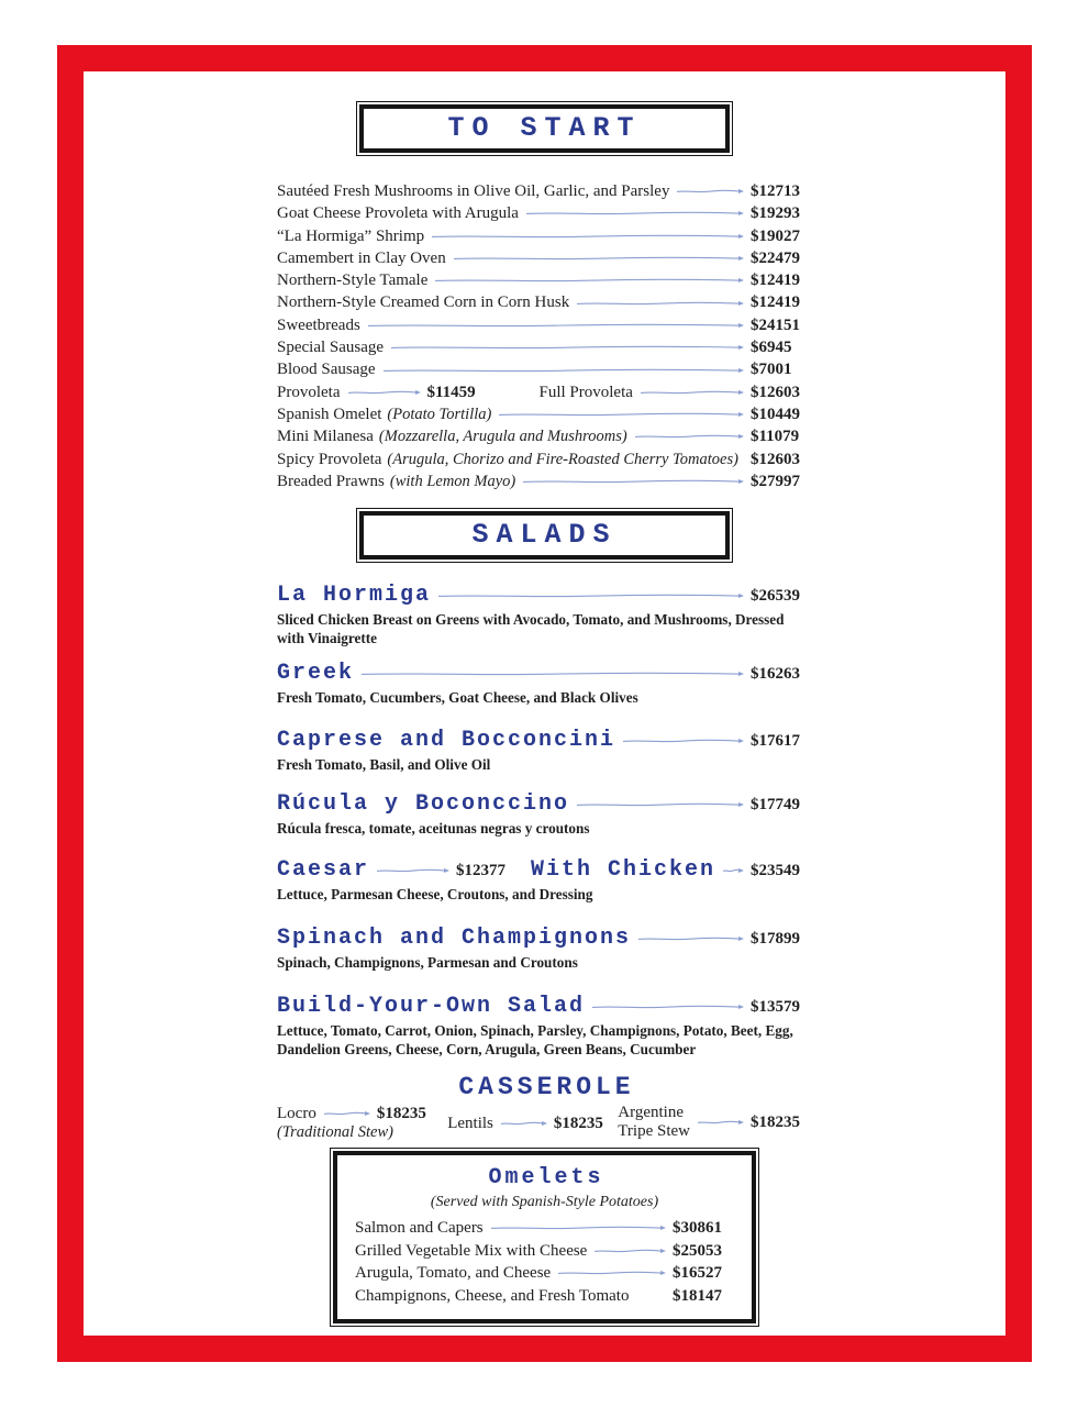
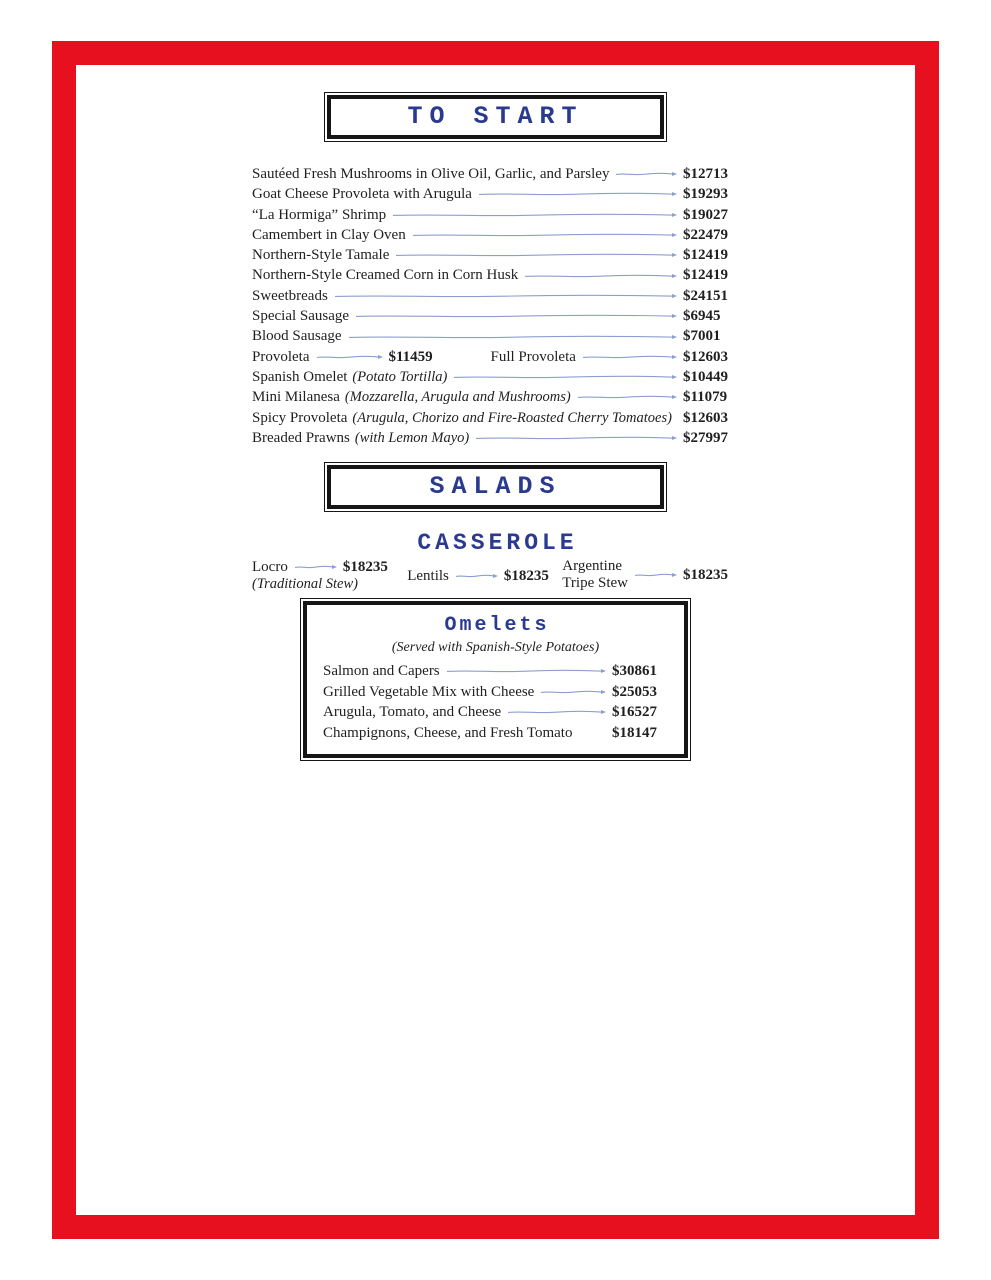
  TO START
  Sautéed Fresh Mushrooms in Olive Oil, Garlic, and Parsley
  $12713
  Goat Cheese Provoleta with Arugula
  $19293
  “La Hormiga” Shrimp
  $19027
  Camembert in Clay Oven
  $22479
  Northern-Style Tamale
  $12419
  Northern-Style Creamed Corn in Corn Husk
  $12419
  Sweetbreads
  $24151
  Special Sausage
  $6945
  Blood Sausage
  $7001
  Provoleta
  $11459
  Full Provoleta
  $12603
  Spanish Omelet (Potato Tortilla)
  $10449
  Mini Milanesa (Mozzarella, Arugula and Mushrooms)
  $11079
  Spicy Provoleta (Arugula, Chorizo and Fire-Roasted Cherry Tomatoes)
  $12603
  Breaded Prawns (with Lemon Mayo)
  $27997
  SALADS
- La Hormiga
- $26539
- Sliced Chicken Breast on Greens with Avocado, Tomato, and Mushrooms, Dressed with Vinaigrette
- Greek
- $16263
- Fresh Tomato, Cucumbers, Goat Cheese, and Black Olives
- Caprese and Bocconcini
- $17617
- Fresh Tomato, Basil, and Olive Oil
- Rúcula y Boconccino
- $17749
- Rúcula fresca, tomate, aceitunas negras y croutons
- Caesar
- $12377
- With Chicken
- $23549
- Lettuce, Parmesan Cheese, Croutons, and Dressing
- Spinach and Champignons
- $17899
- Spinach, Champignons, Parmesan and Croutons
- Build-Your-Own Salad
- $13579
- Lettuce, Tomato, Carrot, Onion, Spinach, Parsley, Champignons, Potato, Beet, Egg, Dandelion Greens, Cheese, Corn, Arugula, Green Beans, Cucumber
  CASSEROLE
  Locro
  $18235
  (Traditional Stew)
  Lentils
  $18235
  Argentine
  Tripe Stew
  $18235
  Omelets
  (Served with Spanish-Style Potatoes)
  Salmon and Capers
  $30861
  Grilled Vegetable Mix with Cheese
  $25053
  Arugula, Tomato, and Cheese
  $16527
  Champignons, Cheese, and Fresh Tomato
  $18147
